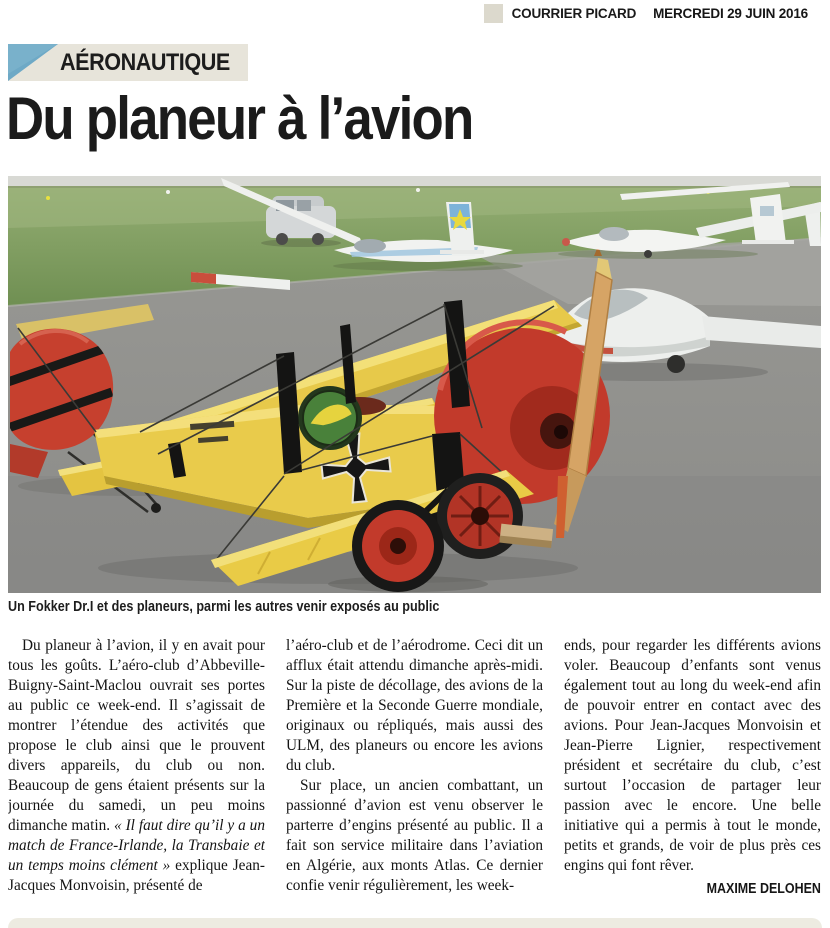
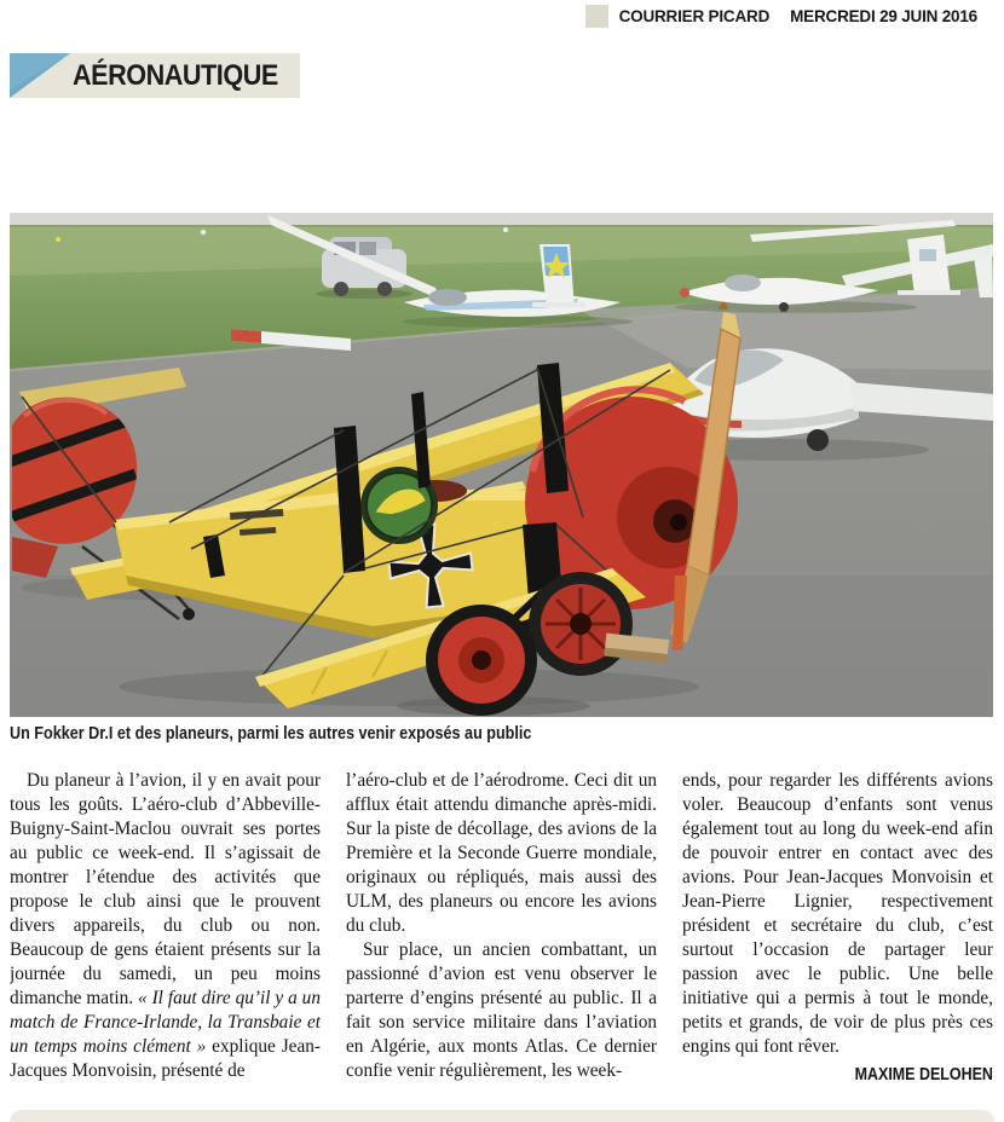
  COURRIER PICARD
  MERCREDI 29 JUIN 2016
  AÉRONAUTIQUE
- Du planeur à l’avion
  Un Fokker Dr.I et des planeurs, parmi les autres venir exposés au public
  Du planeur à l’avion, il y en avait pour tous les goûts. L’aéro-club d’Abbeville-Buigny-Saint-Maclou ouvrait ses portes au public ce week-end. Il s’agissait de montrer l’étendue des activités que propose le club ainsi que le prouvent divers appareils, du club ou non. Beaucoup de gens étaient présents sur la journée du samedi, un peu moins dimanche matin. « Il faut dire qu’il y a un match de France-Irlande, la Transbaie et un temps moins clément » explique Jean-Jacques Monvoisin, présenté de
  l’aéro-club et de l’aérodrome. Ceci dit un afflux était attendu dimanche après-midi. Sur la piste de décollage, des avions de la Première et la Seconde Guerre mondiale, originaux ou répliqués, mais aussi des ULM, des planeurs ou encore les avions du club.
  Sur place, un ancien combattant, un passionné d’avion est venu observer le parterre d’engins présenté au public. Il a fait son service militaire dans l’aviation en Algérie, aux monts Atlas. Ce dernier confie venir régulièrement, les week-
- ends, pour regarder les différents avions voler. Beaucoup d’enfants sont venus également tout au long du week-end afin de pouvoir entrer en contact avec des avions. Pour Jean-Jacques Monvoisin et Jean-Pierre Lignier, respectivement président et secrétaire du club, c’est surtout l’occasion de partager leur passion avec le encore. Une belle initiative qui a permis à tout le monde, petits et grands, de voir de plus près ces engins qui font rêver.
+ ends, pour regarder les différents avions voler. Beaucoup d’enfants sont venus également tout au long du week-end afin de pouvoir entrer en contact avec des avions. Pour Jean-Jacques Monvoisin et Jean-Pierre Lignier, respectivement président et secrétaire du club, c’est surtout l’occasion de partager leur passion avec le public. Une belle initiative qui a permis à tout le monde, petits et grands, de voir de plus près ces engins qui font rêver.
  MAXIME DELOHEN
